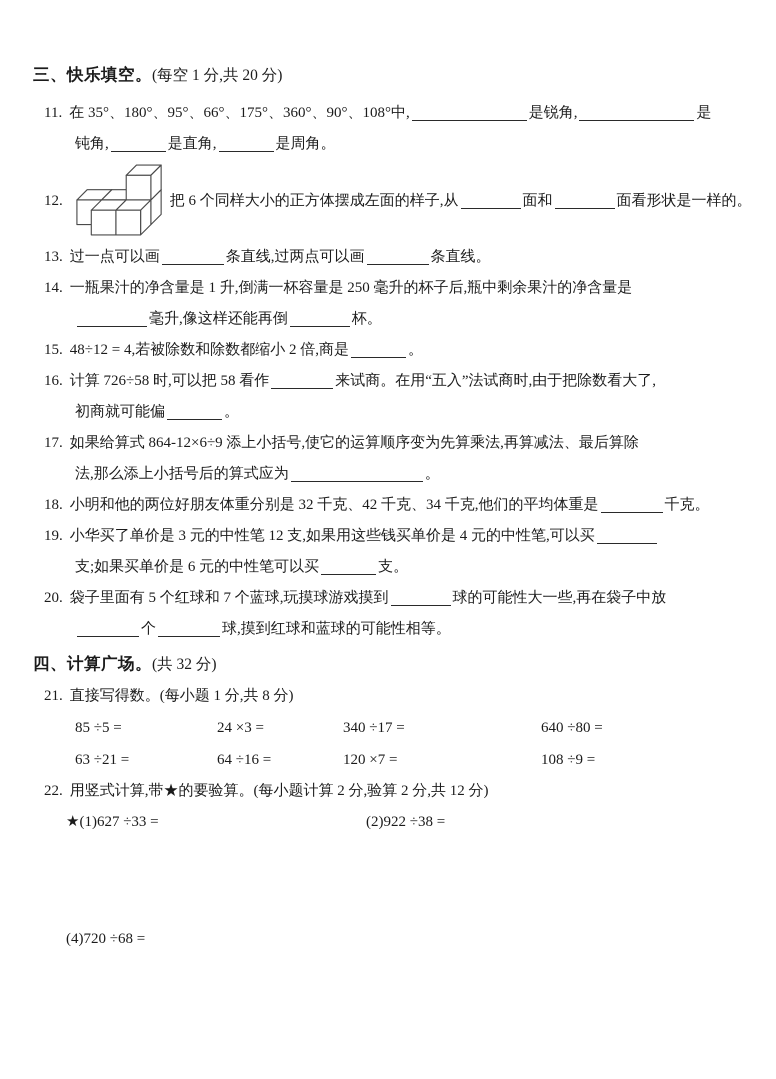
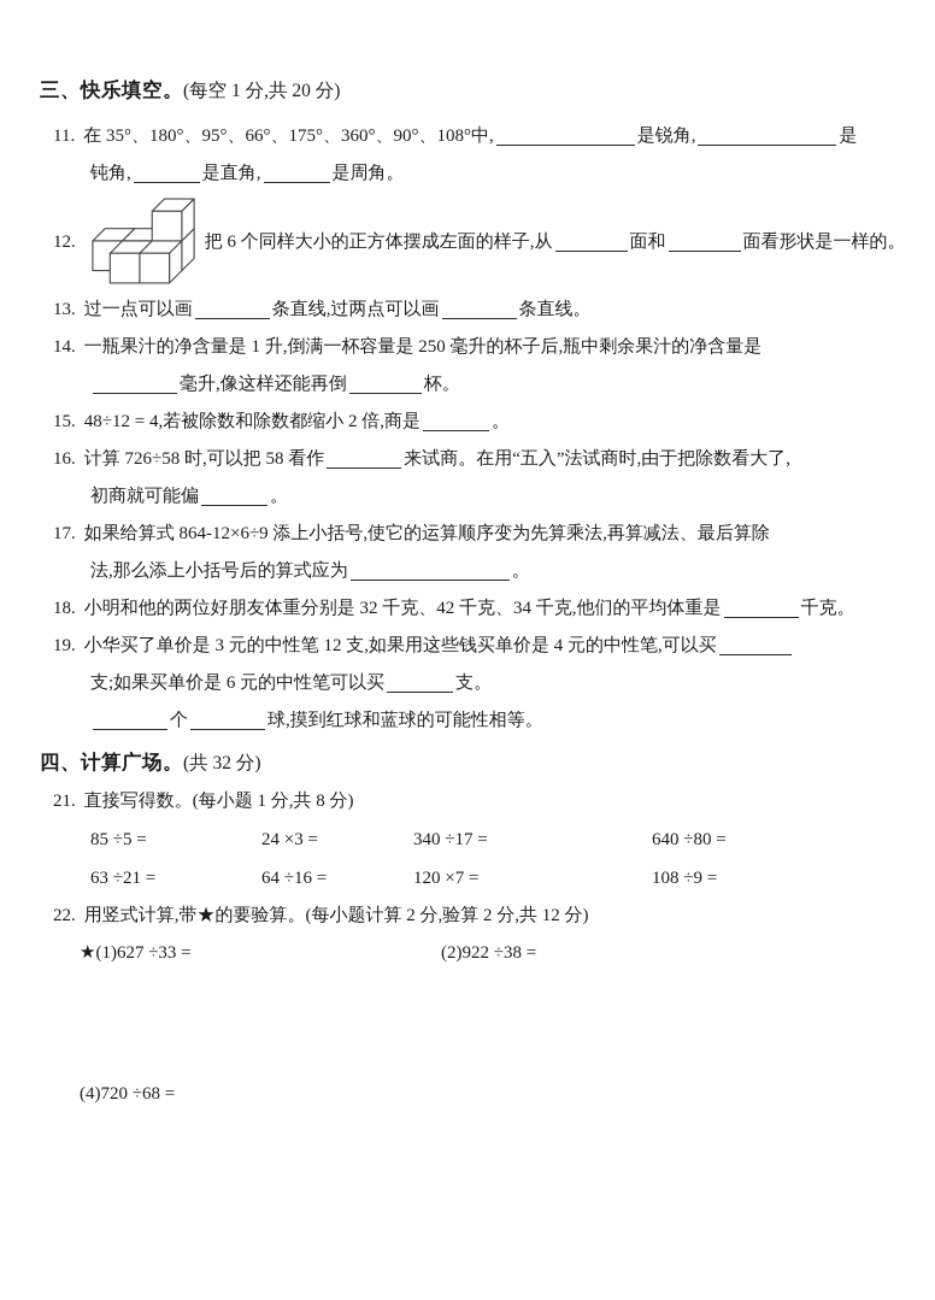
  三、快乐填空。(每空 1 分,共 20 分)
  11. 在 35°、180°、95°、66°、175°、360°、90°、108°中, 是锐角, 是
  钝角, 是直角, 是周角。
  12.
  把 6 个同样大小的正方体摆成左面的样子,从 面和 面看形状是一样的。
  13. 过一点可以画 条直线,过两点可以画 条直线。
  14. 一瓶果汁的净含量是 1 升,倒满一杯容量是 250 毫升的杯子后,瓶中剩余果汁的净含量是
  毫升,像这样还能再倒 杯。
  15. 48÷12 = 4,若被除数和除数都缩小 2 倍,商是 。
  16. 计算 726÷58 时,可以把 58 看作 来试商。在用“五入”法试商时,由于把除数看大了,
  初商就可能偏 。
  17. 如果给算式 864-12×6÷9 添上小括号,使它的运算顺序变为先算乘法,再算减法、最后算除
  法,那么添上小括号后的算式应为 。
  18. 小明和他的两位好朋友体重分别是 32 千克、42 千克、34 千克,他们的平均体重是 千克。
  19. 小华买了单价是 3 元的中性笔 12 支,如果用这些钱买单价是 4 元的中性笔,可以买
  支;如果买单价是 6 元的中性笔可以买 支。
- 20. 袋子里面有 5 个红球和 7 个蓝球,玩摸球游戏摸到 球的可能性大一些,再在袋子中放
  个 球,摸到红球和蓝球的可能性相等。
  四、计算广场。(共 32 分)
  21. 直接写得数。(每小题 1 分,共 8 分)
  85 ÷5 =
  24 ×3 =
  340 ÷17 =
  640 ÷80 =
  63 ÷21 =
  64 ÷16 =
  120 ×7 =
  108 ÷9 =
  22. 用竖式计算,带★的要验算。(每小题计算 2 分,验算 2 分,共 12 分)
  ★(1)627 ÷33 =
  (2)922 ÷38 =
  (4)720 ÷68 =
